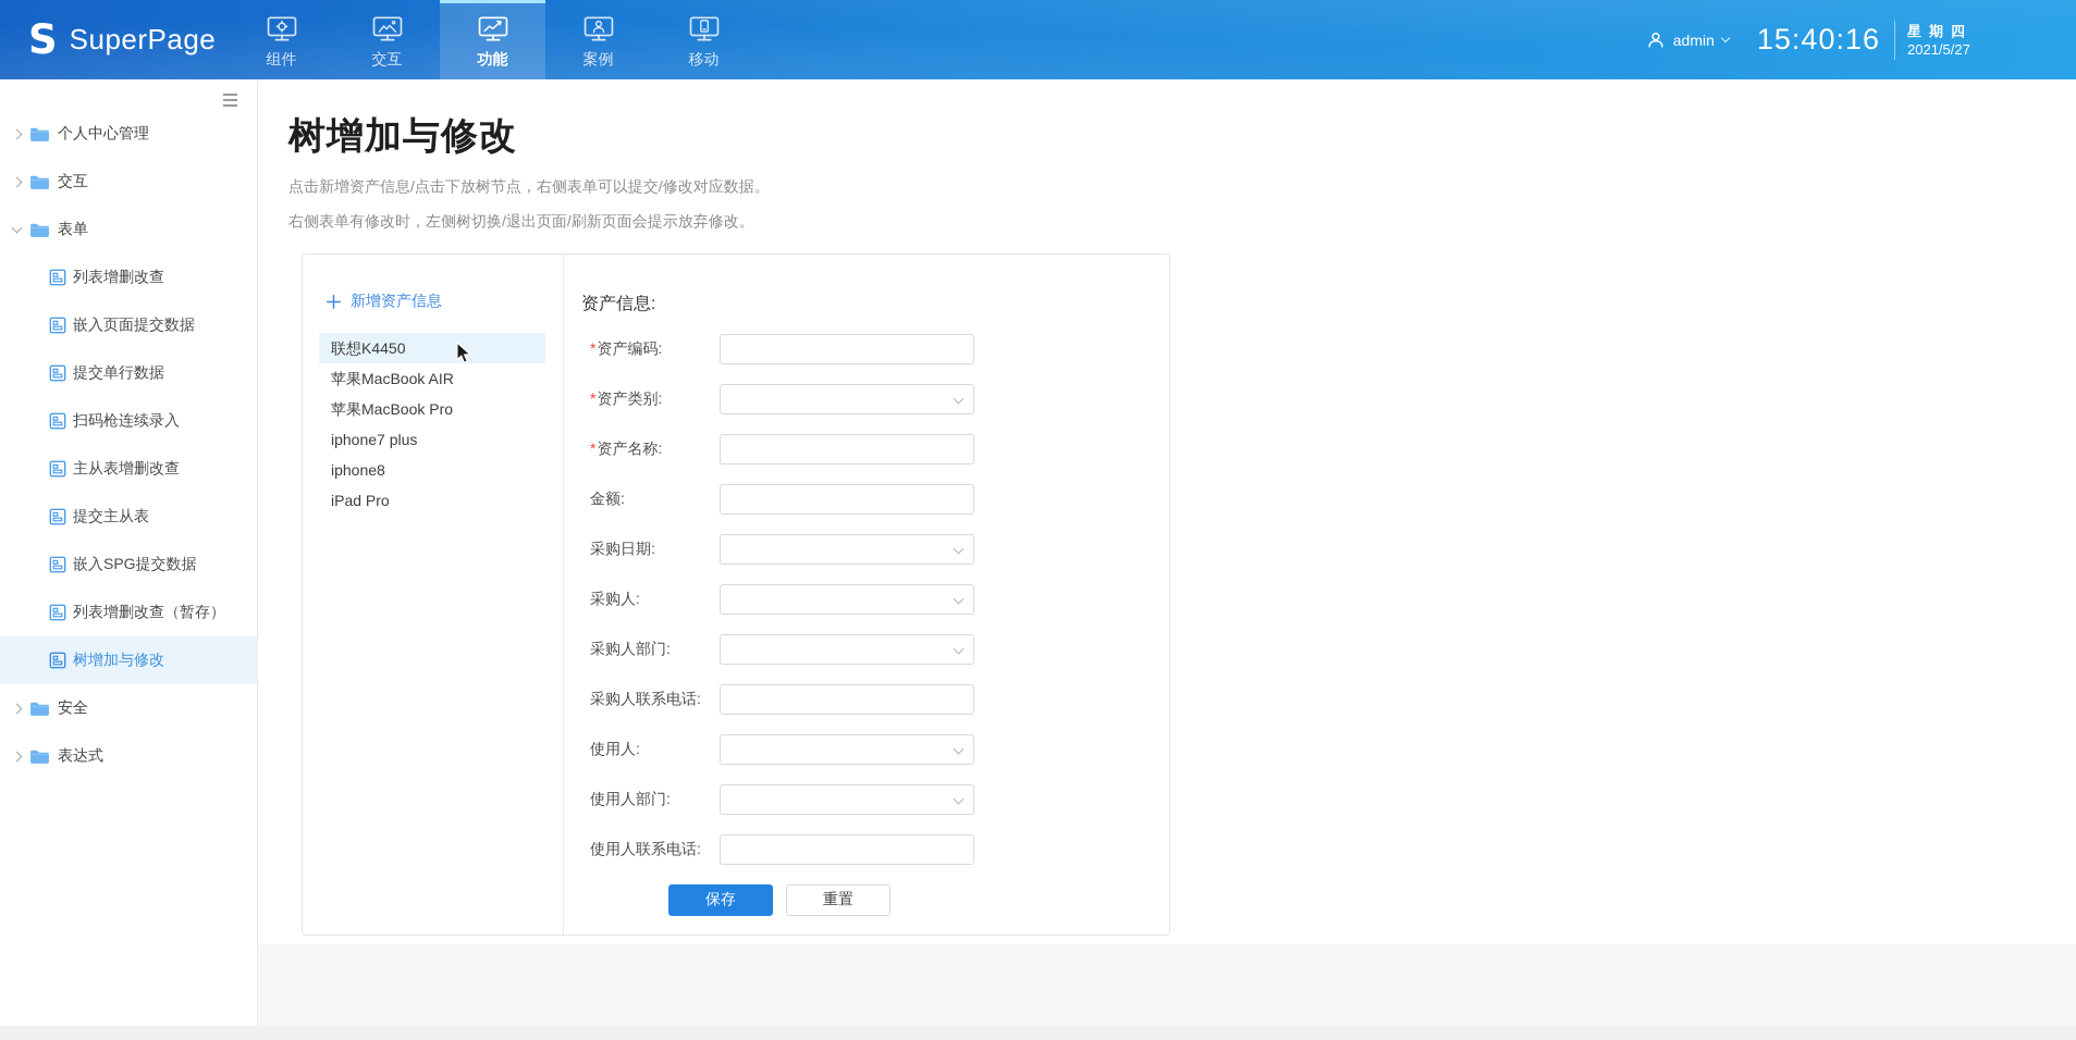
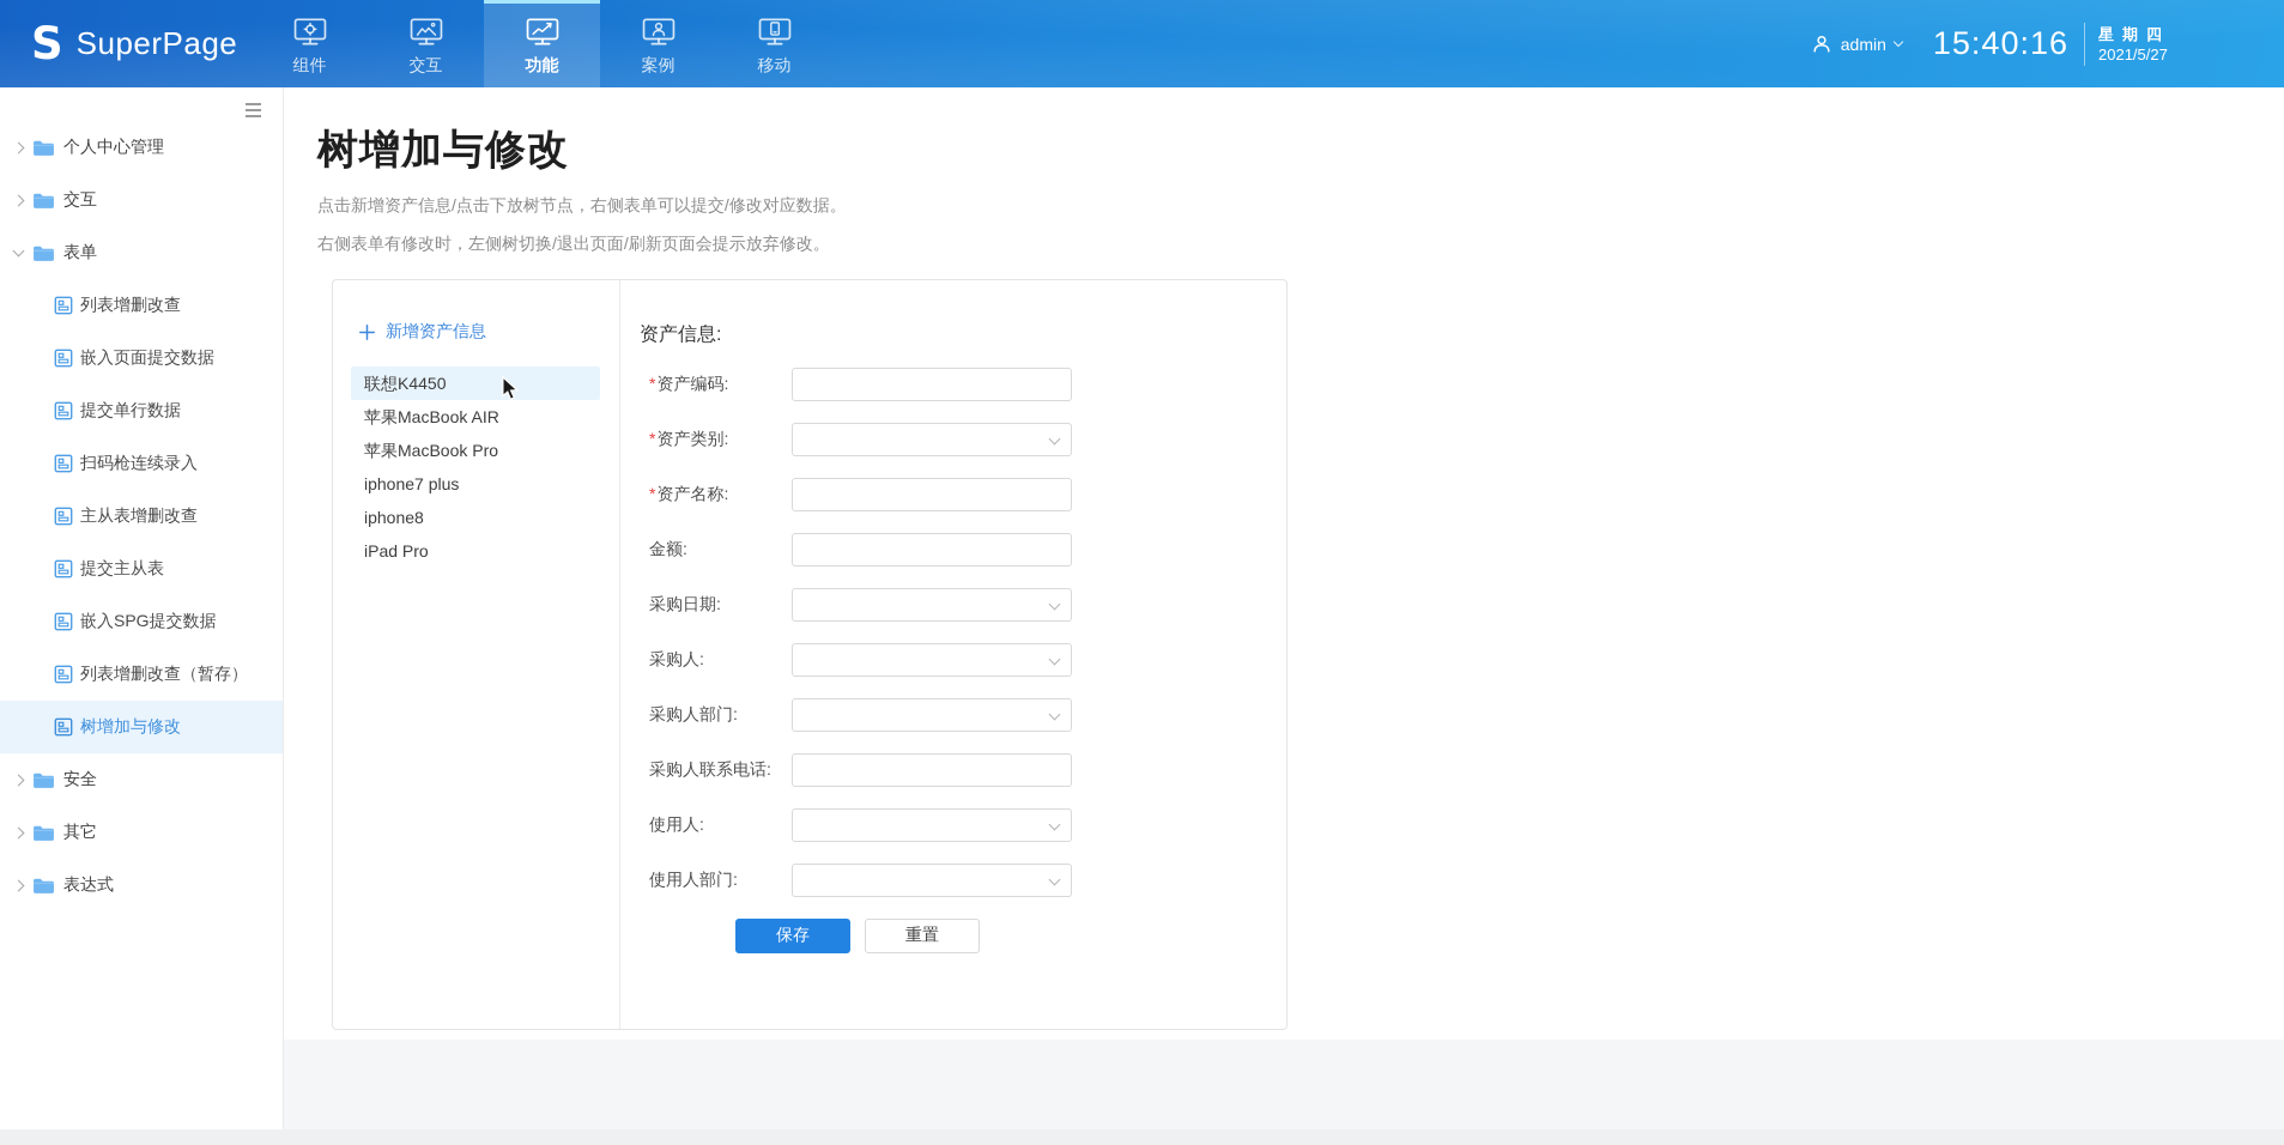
  S
  SuperPage
  组件
  交互
  功能
  案例
  移动
  admin
  15:40:16
  星期四
  2021/5/27
  个人中心管理
  交互
  表单
  列表增删改查
  嵌入页面提交数据
  提交单行数据
  扫码枪连续录入
  主从表增删改查
  提交主从表
  嵌入SPG提交数据
  列表增删改查（暂存）
  树增加与修改
  安全
+ 其它
  表达式
  树增加与修改
  点击新增资产信息/点击下放树节点，右侧表单可以提交/修改对应数据。
  右侧表单有修改时，左侧树切换/退出页面/刷新页面会提示放弃修改。
  新增资产信息
  联想K4450
  苹果MacBook AIR
  苹果MacBook Pro
  iphone7 plus
  iphone8
  iPad Pro
  资产信息:
  *资产编码:
  *资产类别:
  *资产名称:
  金额:
  采购日期:
  采购人:
  采购人部门:
  采购人联系电话:
  使用人:
  使用人部门:
- 使用人联系电话:
  保存
  重置
